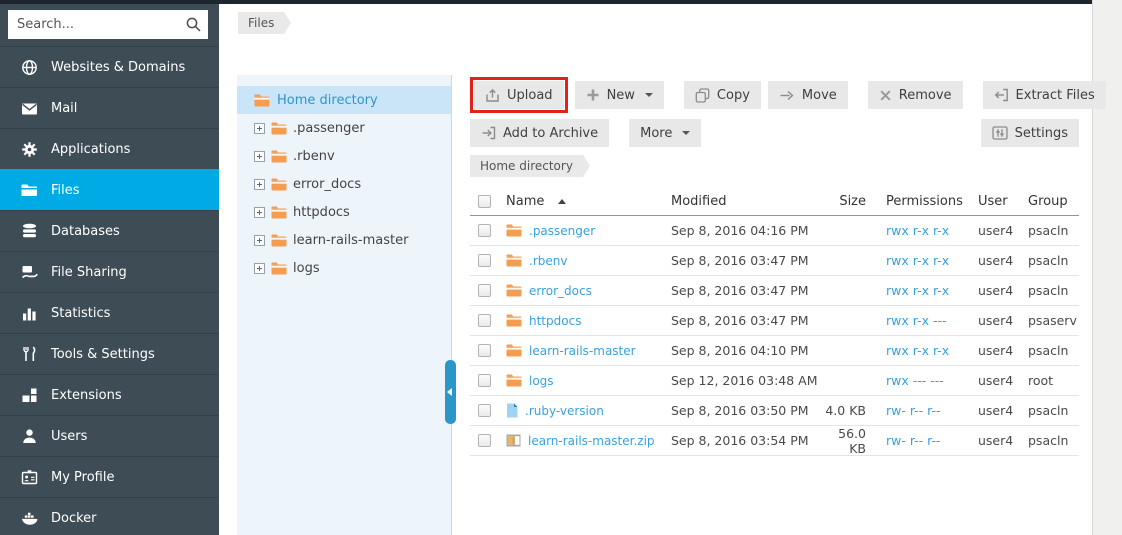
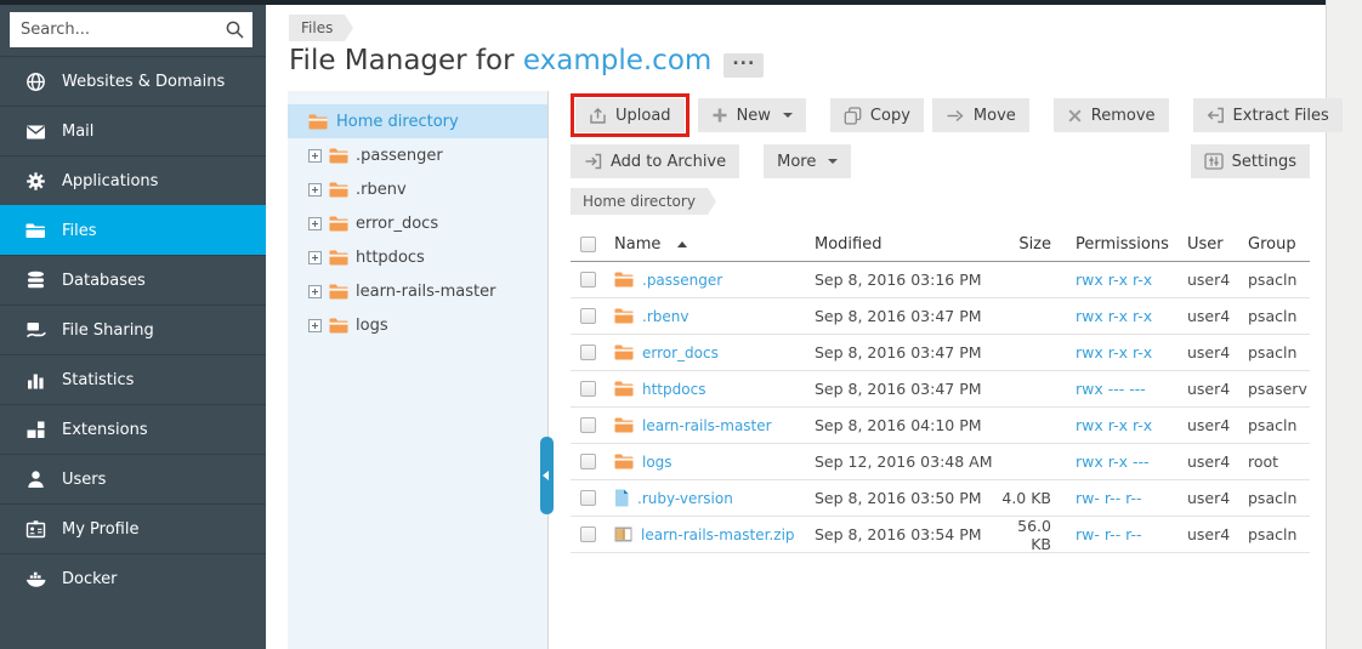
  Search...
  Websites & Domains
  Mail
  Applications
  Files
  Databases
  File Sharing
  Statistics
- Tools & Settings
  Extensions
  Users
  My Profile
  Docker
  Files
+ File Manager for example.com ...
  Home directory
  .passenger
  .rbenv
  error_docs
  httpdocs
  learn-rails-master
  logs
  Upload
  New
  Copy
  Move
  Remove
  Extract Files
  Add to Archive
  More
  Settings
  Home directory
  Name
  Modified
  Size
  Permissions
  User
  Group
  .passenger
- Sep 8, 2016 04:16 PM
+ Sep 8, 2016 03:16 PM
  rwx r-x r-x
  user4
  psacln
  .rbenv
  Sep 8, 2016 03:47 PM
  rwx r-x r-x
  user4
  psacln
  error_docs
  Sep 8, 2016 03:47 PM
  rwx r-x r-x
  user4
  psacln
  httpdocs
  Sep 8, 2016 03:47 PM
- rwx r-x ---
+ rwx --- ---
  user4
  psaserv
  learn-rails-master
  Sep 8, 2016 04:10 PM
  rwx r-x r-x
  user4
  psacln
  logs
  Sep 12, 2016 03:48 AM
- rwx --- ---
+ rwx r-x ---
  user4
  root
  .ruby-version
  Sep 8, 2016 03:50 PM
  4.0 KB
  rw- r-- r--
  user4
  psacln
  learn-rails-master.zip
  Sep 8, 2016 03:54 PM
  56.0 KB
  rw- r-- r--
  user4
  psacln
